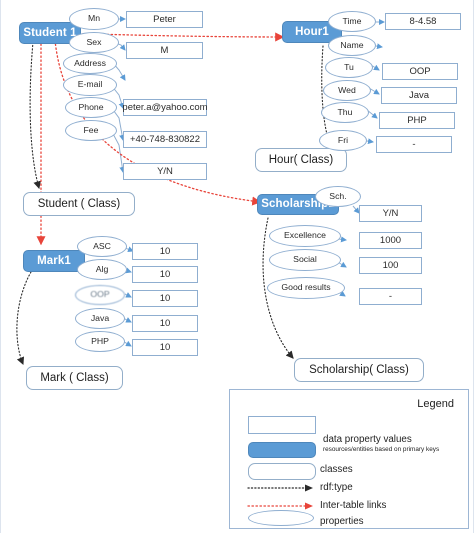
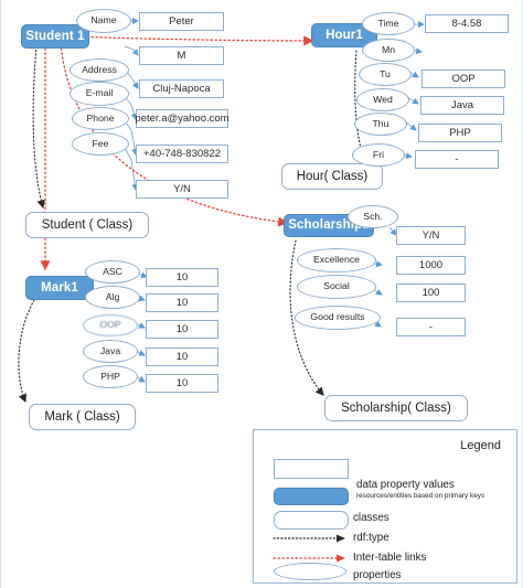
  Student 1
- Mn
+ Name
- Sex
  Address
  E-mail
  Phone
  Fee
  Peter
  M
+ Cluj-Napoca
  peter.a@yahoo.com
  +40-748-830822
  Y/N
  Student ( Class)
  Hour1
  Time
- Name
+ Mn
  Tu
  Wed
  Thu
  Fri
  8-4.58
  OOP
  Java
  PHP
  -
  Hour( Class)
  Mark1
  ASC
  Alg
  OOP
  Java
  PHP
  10
  10
  10
  10
  10
  Mark ( Class)
  Scholarshi
  Sch.
  Excellence
  Social
  Good results
  Y/N
  1000
  100
  -
  Scholarship( Class)
  Legend
  data property values
  classes
  rdf:type
  Inter-table links
  properties
